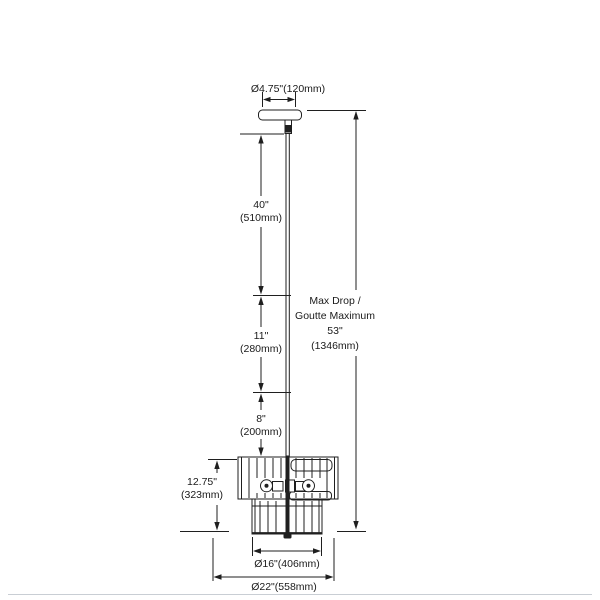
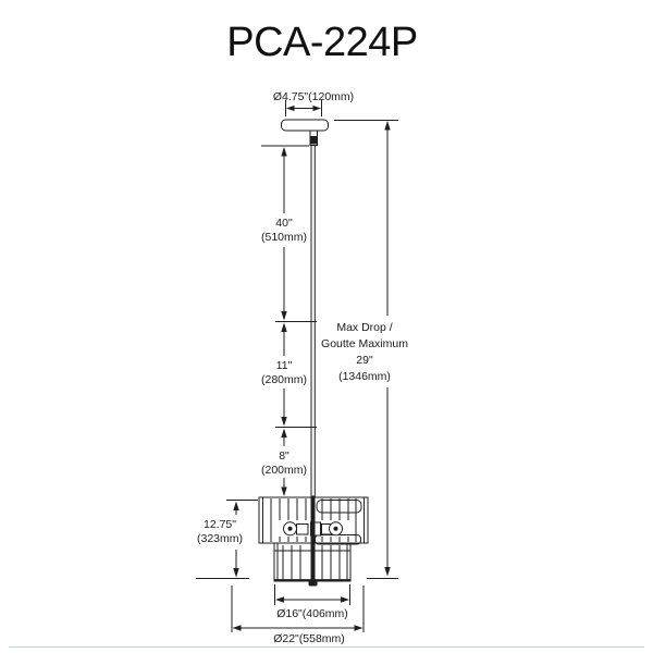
+ PCA-224P
  Ø4.75"(120mm)
  40"
  (510mm)
  11"
  (280mm)
  8"
  (200mm)
  Max Drop /
  Goutte Maximum
- 53"
+ 29"
  (1346mm)
  12.75"
  (323mm)
  Ø16"(406mm)
  Ø22"(558mm)
